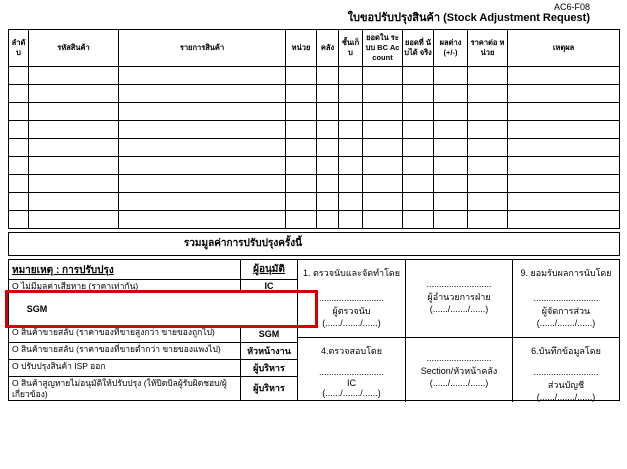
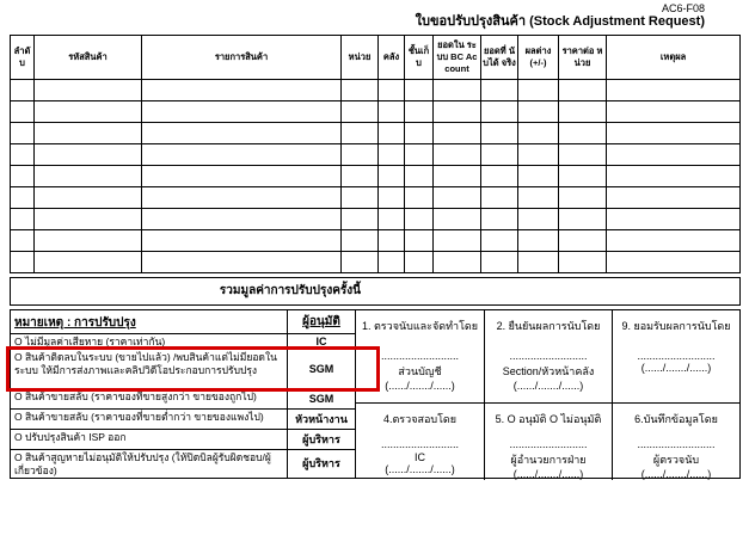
  AC6-F08
  ใบขอปรับปรุงสินค้า (Stock Adjustment Request)
  ลำดับ	รหัสสินค้า	รายการสินค้า	หน่วย	คลัง	ชั้นเก็บ	ยอดใน ระบบ BC Account	ยอดที่ นับได้ จริง	ผลต่าง (+/-)	ราคาต่อ หน่วย	เหตุผล
  รวมมูลค่าการปรับปรุงครั้งนี้
  หมายเหตุ : การปรับปรุง
  ผู้อนุมัติ
  O ไม่มีมูลค่าเสียหาย (ราคาเท่ากัน)
  IC
+ O สินค้าติดลบในระบบ (ขายไปแล้ว) /พบสินค้าแต่ไม่มียอดในระบบ ให้มีการส่งภาพและคลิปวิดีโอประกอบการปรับปรุง
  SGM
  O สินค้าขายสลับ (ราคาของที่ขายสูงกว่า ขายของถูกไป)
  SGM
  O สินค้าขายสลับ (ราคาของที่ขายต่ำกว่า ขายของแพงไป)
  หัวหน้างาน
  O ปรับปรุงสินค้า ISP ออก
  ผู้บริหาร
  O สินค้าสูญหายไม่อนุมัติให้ปรับปรุง (ให้ปิดบิลผู้รับผิดชอบ/ผู้เกี่ยวข้อง)
  ผู้บริหาร
  1. ตรวจนับและจัดทำโดย
  ..........................
- ผู้ตรวจนับ
+ ส่วนบัญชี
  (....../......./......)
+ 2. ยืนยันผลการนับโดย
  ..........................
- ผู้อำนวยการฝ่าย
+ Section/หัวหน้าคลัง
  (....../......./......)
  9. ยอมรับผลการนับโดย
  ..........................
- ผู้จัดการส่วน
  (....../......./......)
  4.ตรวจสอบโดย
  ..........................
  IC
  (....../......./......)
+ 5. O อนุมัติ O ไม่อนุมัติ
  ..........................
- Section/หัวหน้าคลัง
+ ผู้อำนวยการฝ่าย
  (....../......./......)
  6.บันทึกข้อมูลโดย
  ..........................
- ส่วนบัญชี
+ ผู้ตรวจนับ
  (....../......./......)
